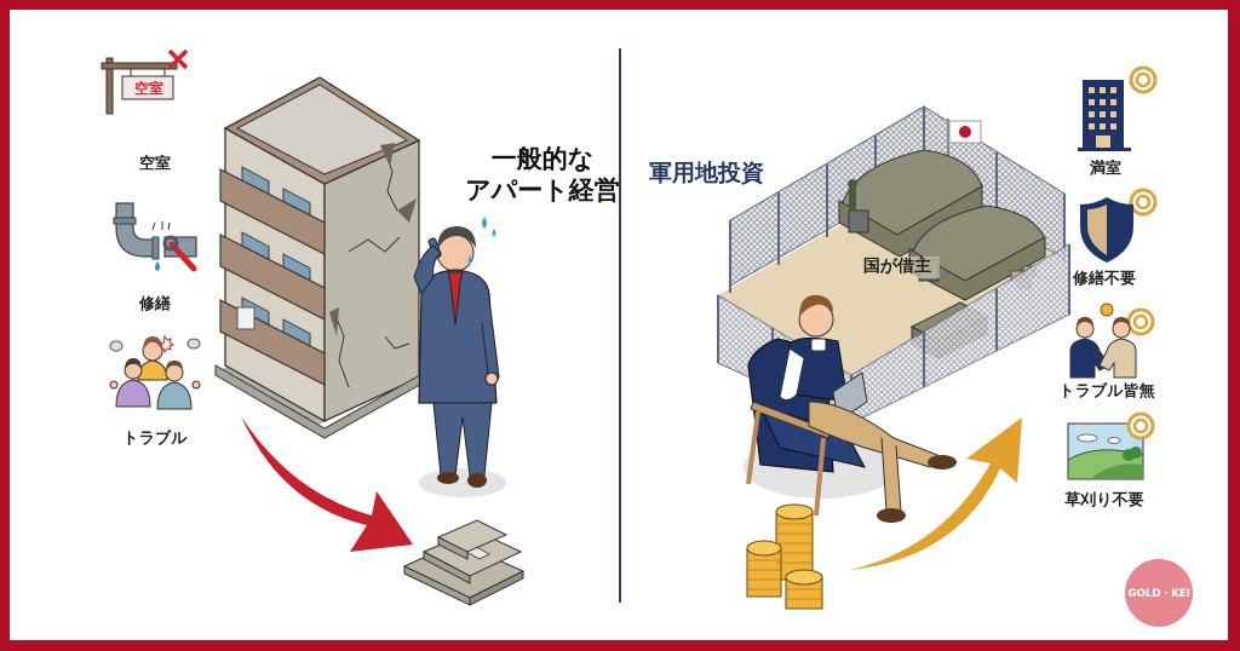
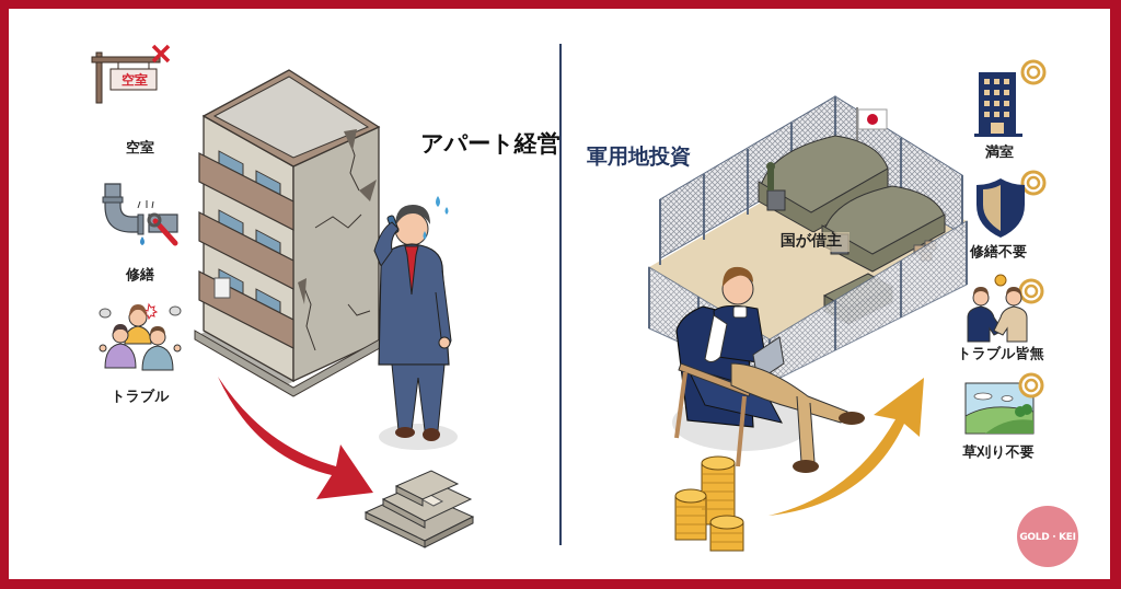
  空室
  空室
  修繕
  トラブル
- 一般的な
  アパート経営
  軍用地投資
  国が借主
  満室
  修繕不要
  トラブル皆無
  草刈り不要
  GOLD・KEI
